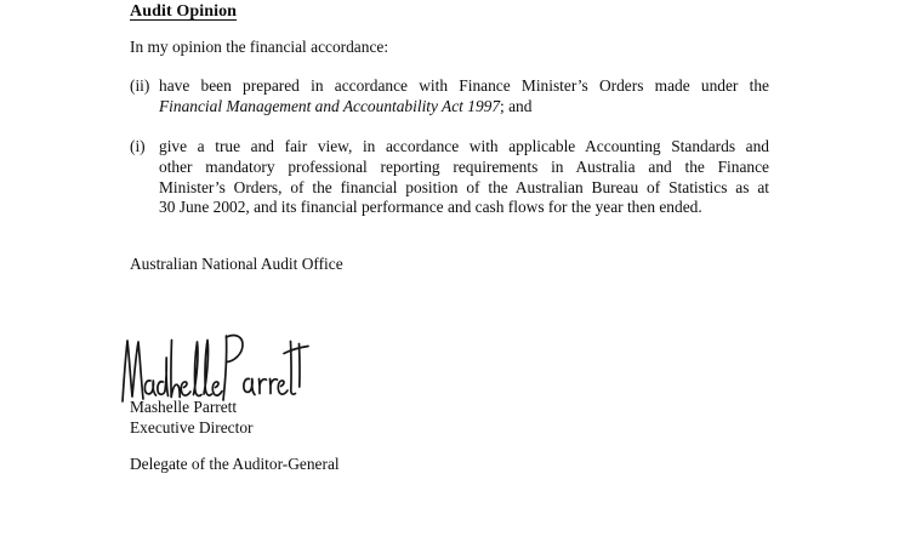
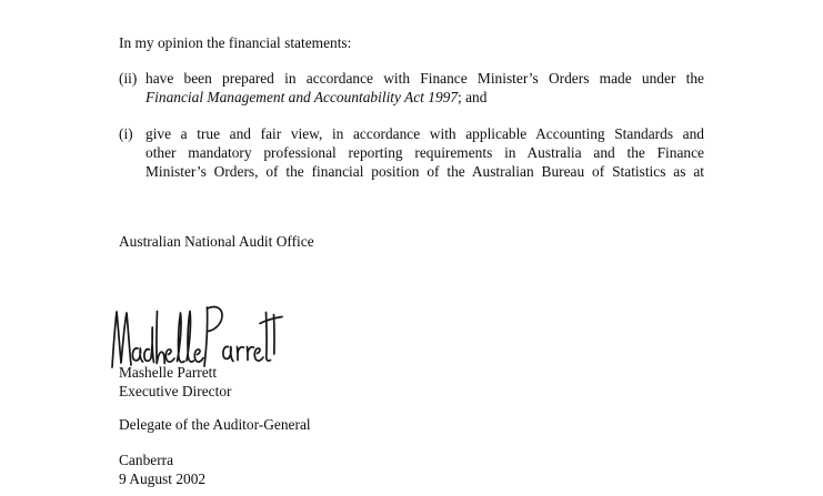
- Audit Opinion
- In my opinion the financial accordance:
+ In my opinion the financial statements:
  (ii)
  have been prepared in accordance with Finance Minister’s Orders made under the
  Financial Management and Accountability Act 1997; and
  (i)
  give a true and fair view, in accordance with applicable Accounting Standards and
  other mandatory professional reporting requirements in Australia and the Finance
  Minister’s Orders, of the financial position of the Australian Bureau of Statistics as at
- 30 June 2002, and its financial performance and cash flows for the year then ended.
  Australian National Audit Office
  Mashelle Parrett
  Executive Director
  Delegate of the Auditor-General
+ Canberra
+ 9 August 2002
